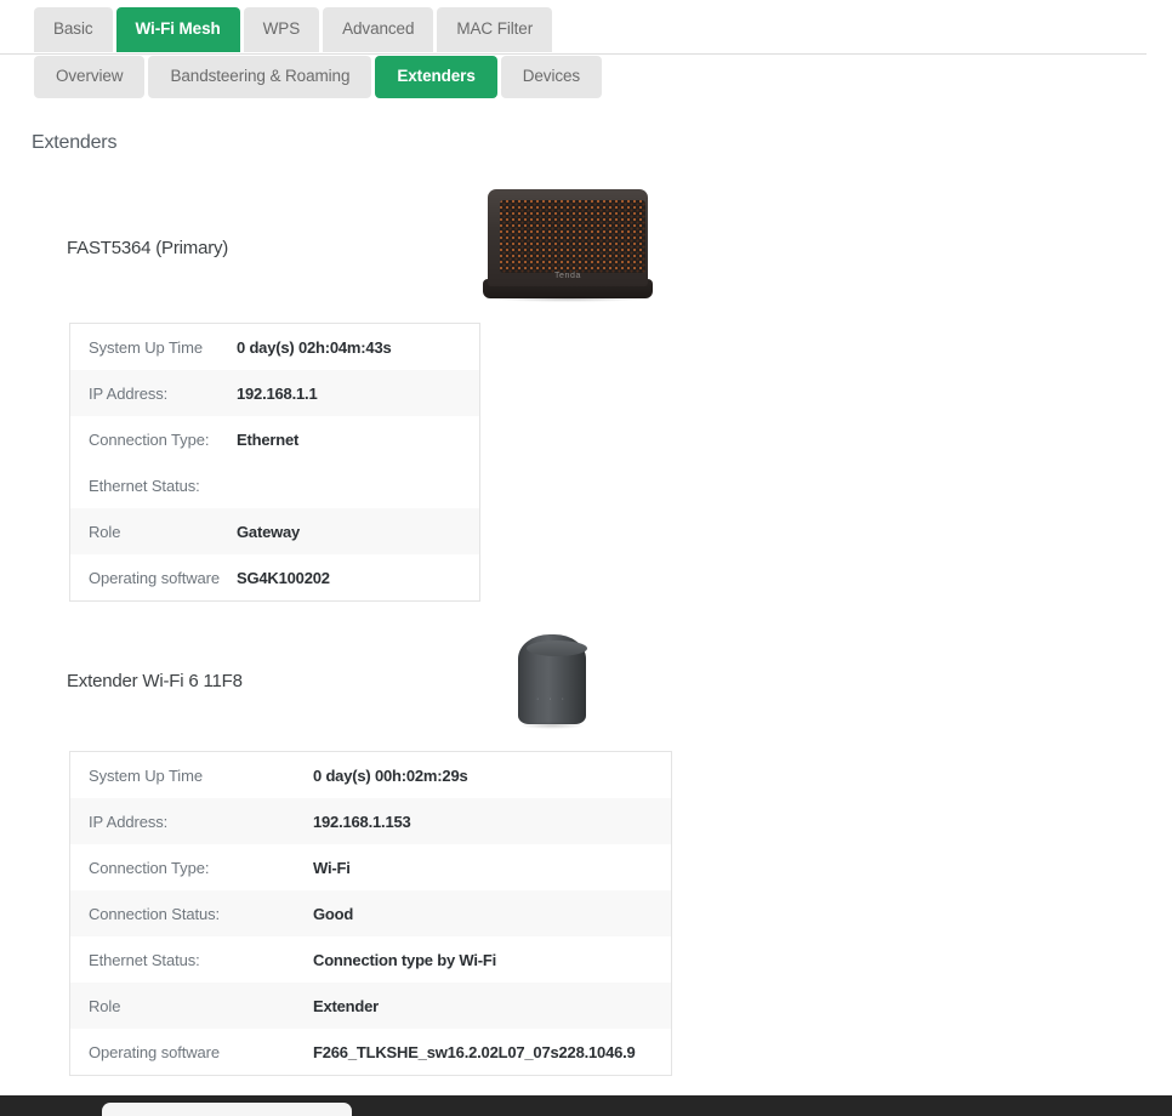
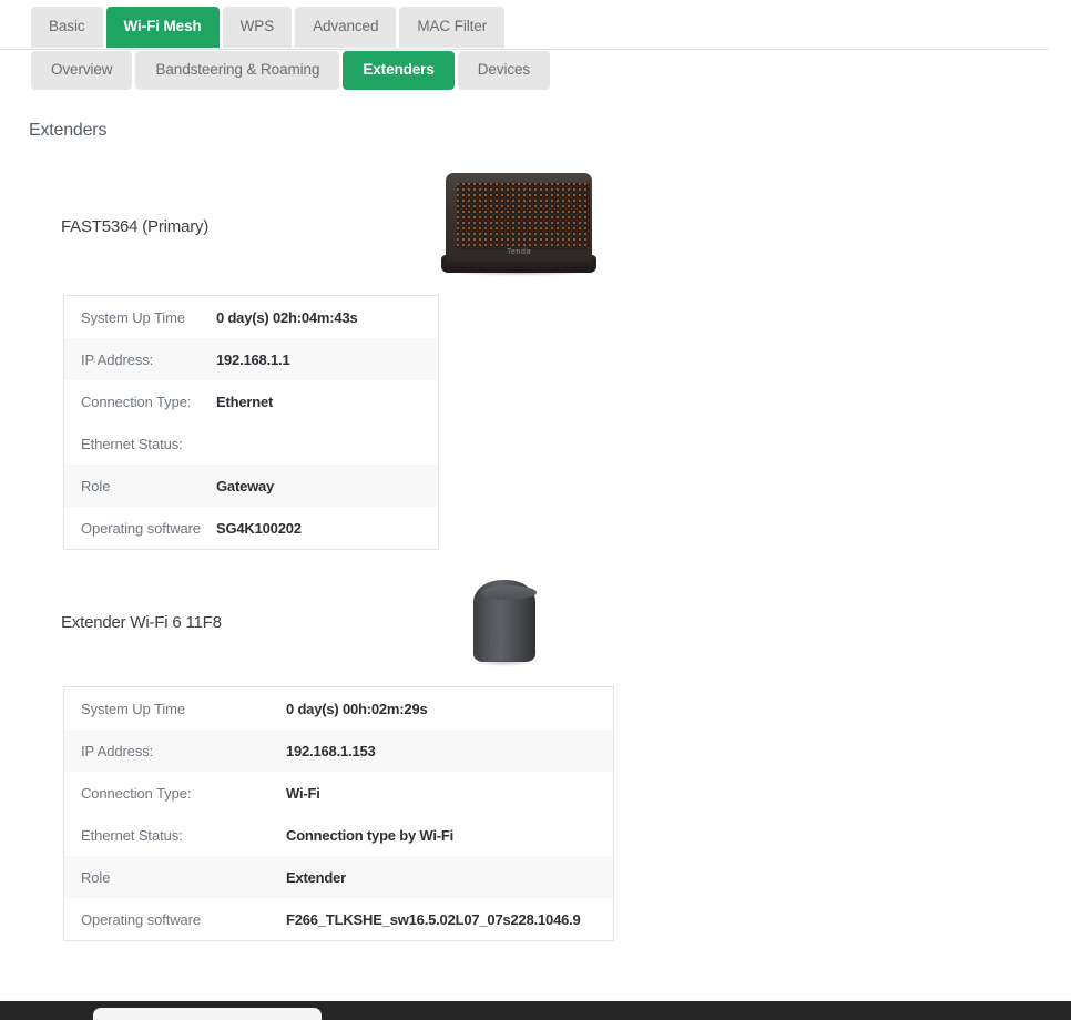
  Basic
  Wi-Fi Mesh
  WPS
  Advanced
  MAC Filter
  Overview
  Bandsteering & Roaming
  Extenders
  Devices
  Extenders
  FAST5364 (Primary)
  System Up Time
  0 day(s) 02h:04m:43s
  IP Address:
  192.168.1.1
  Connection Type:
  Ethernet
  Ethernet Status:
  Role
  Gateway
  Operating software
  SG4K100202
  Extender Wi-Fi 6 11F8
  System Up Time
  0 day(s) 00h:02m:29s
  IP Address:
  192.168.1.153
  Connection Type:
  Wi-Fi
- Connection Status:
- Good
  Ethernet Status:
  Connection type by Wi-Fi
  Role
  Extender
  Operating software
- F266_TLKSHE_sw16.2.02L07_07s228.1046.9
+ F266_TLKSHE_sw16.5.02L07_07s228.1046.9
